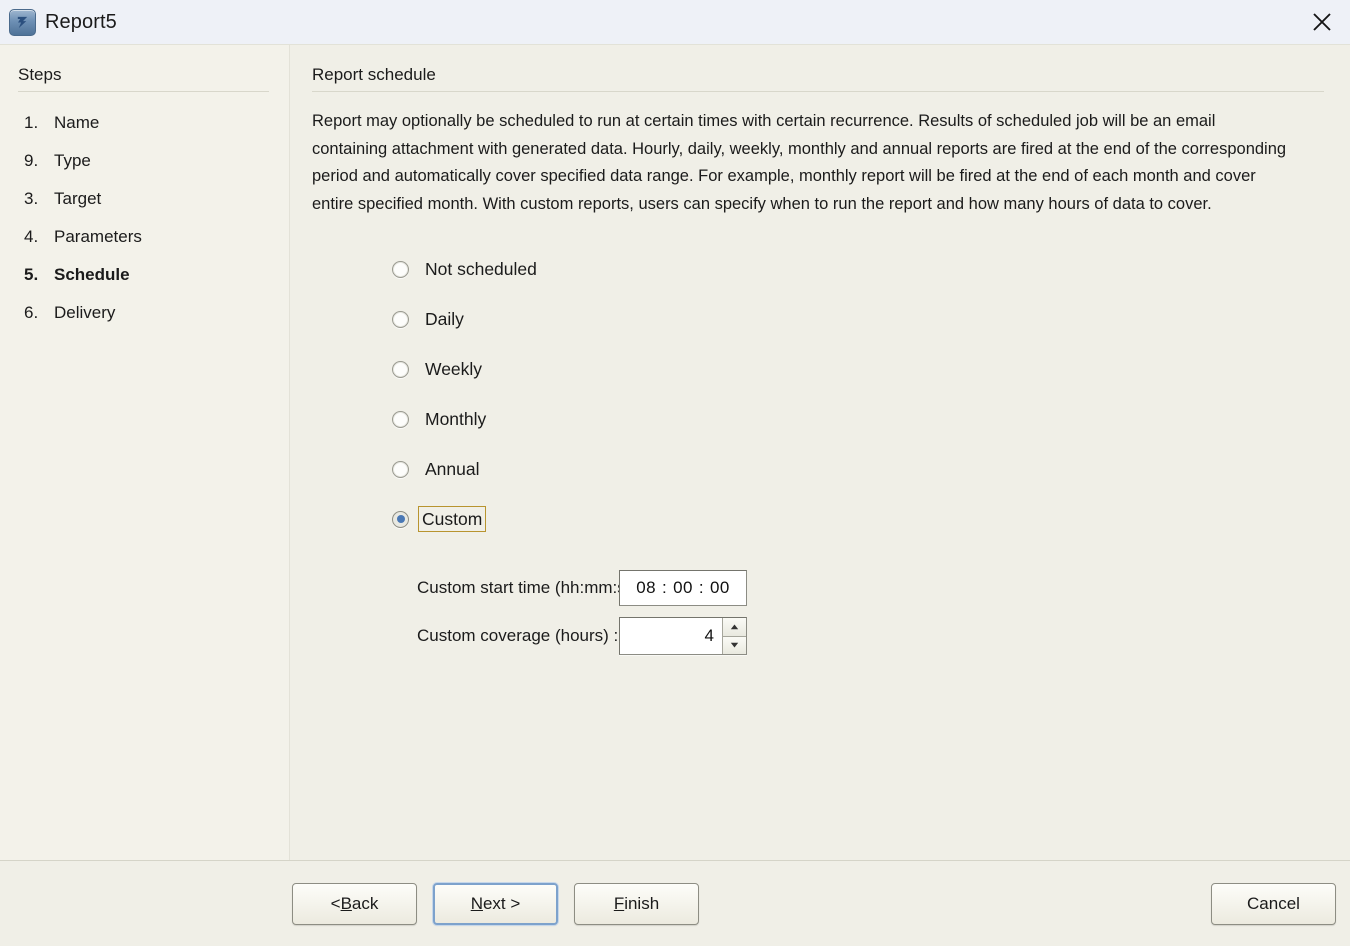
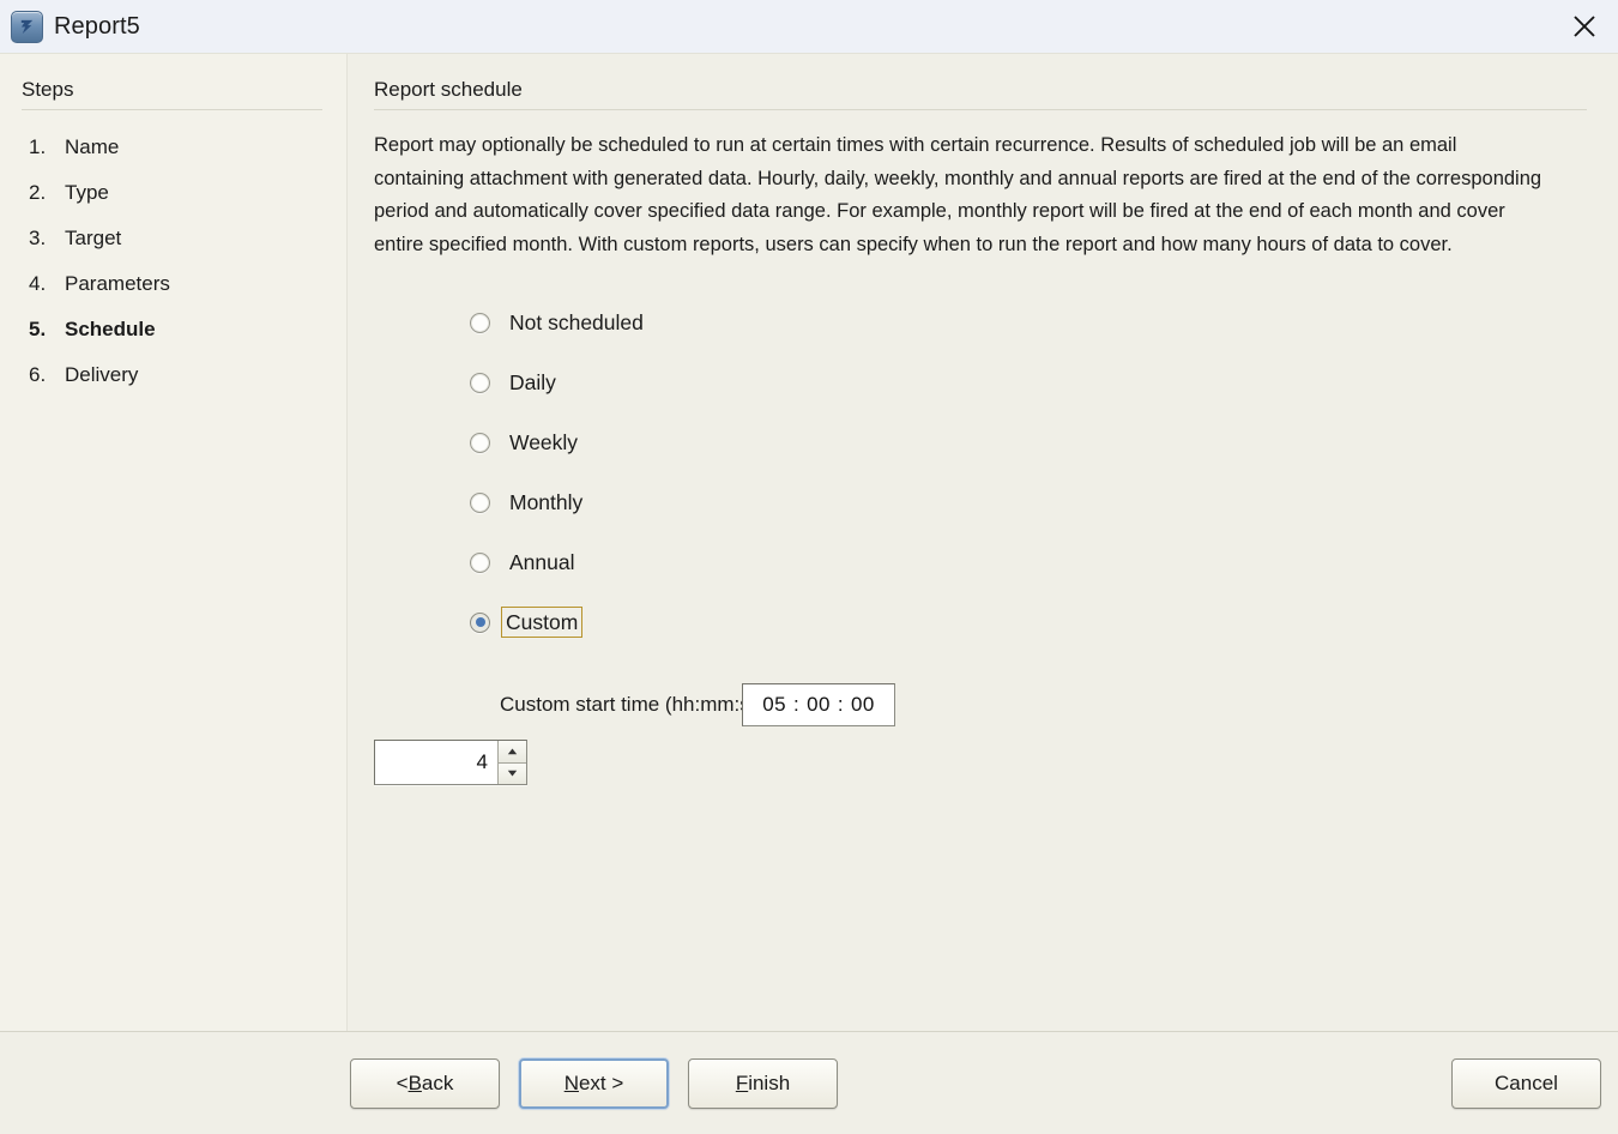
  Report5
  Steps
  1.
  Name
- 9.
+ 2.
  Type
  3.
  Target
  4.
  Parameters
  5.
  Schedule
  6.
  Delivery
  Report schedule
  Report may optionally be scheduled to run at certain times with certain recurrence. Results of scheduled job will be an email containing attachment with generated data. Hourly, daily, weekly, monthly and annual reports are fired at the end of the corresponding period and automatically cover specified data range. For example, monthly report will be fired at the end of each month and cover entire specified month. With custom reports, users can specify when to run the report and how many hours of data to cover.
  Not scheduled
  Daily
  Weekly
  Monthly
  Annual
  Custom
  Custom start time (hh:mm:
- 08
+ 05
  :
  00
  :
  00
- Custom coverage (hours) :
  4
  <
  B
  ack
  N
  ext >
  F
  inish
  Cancel
